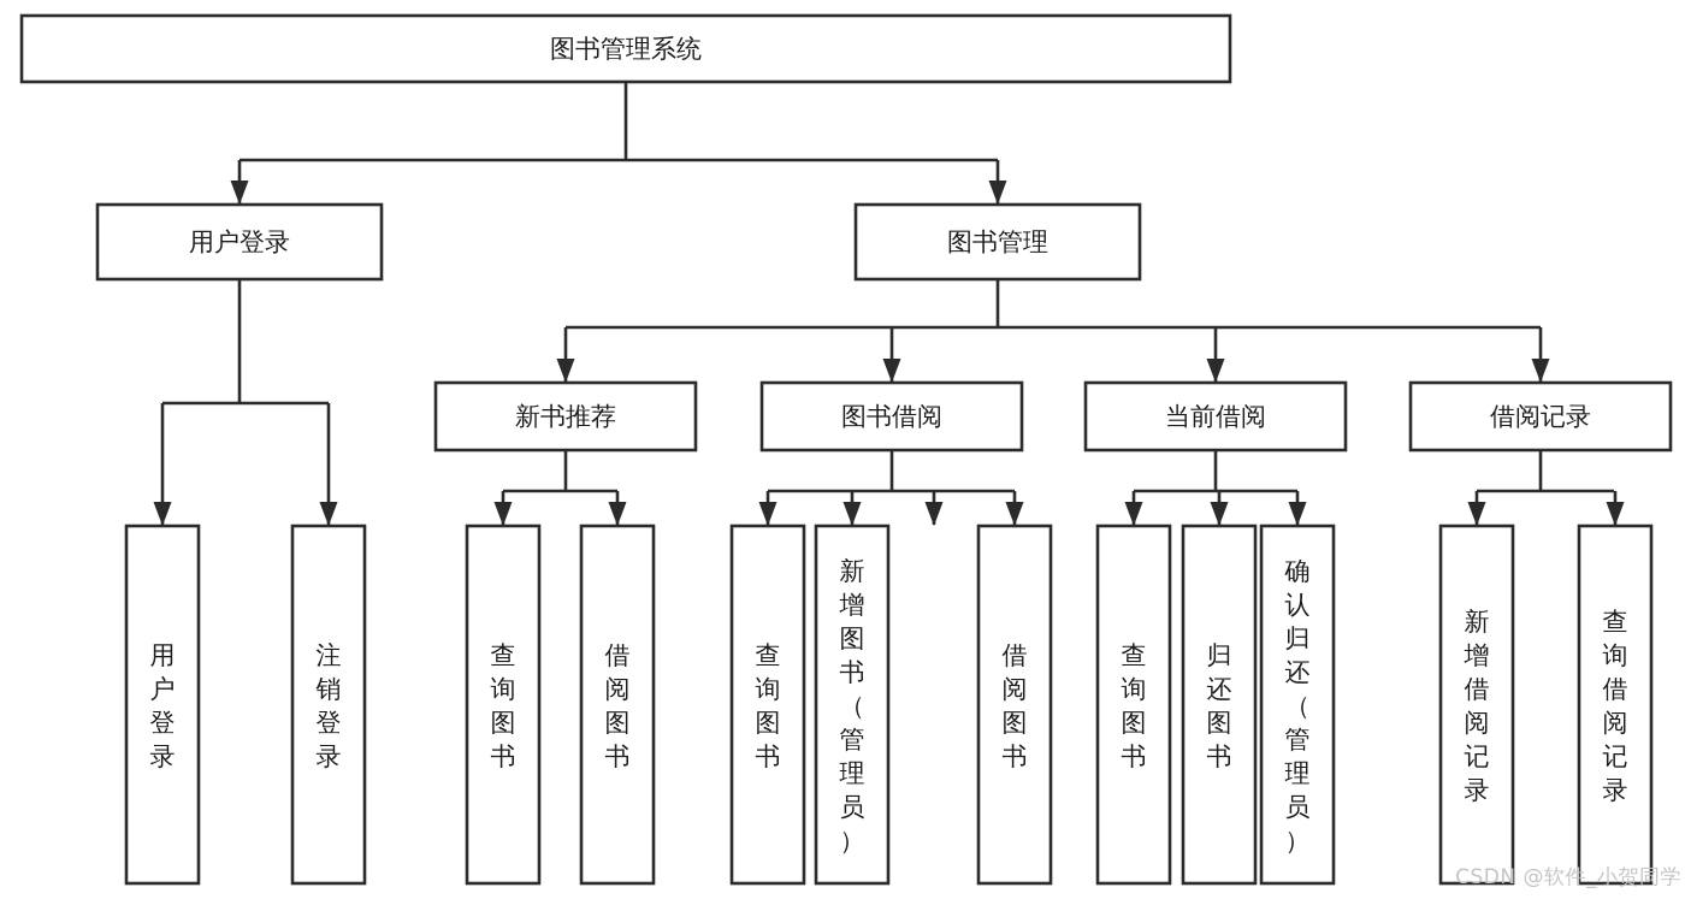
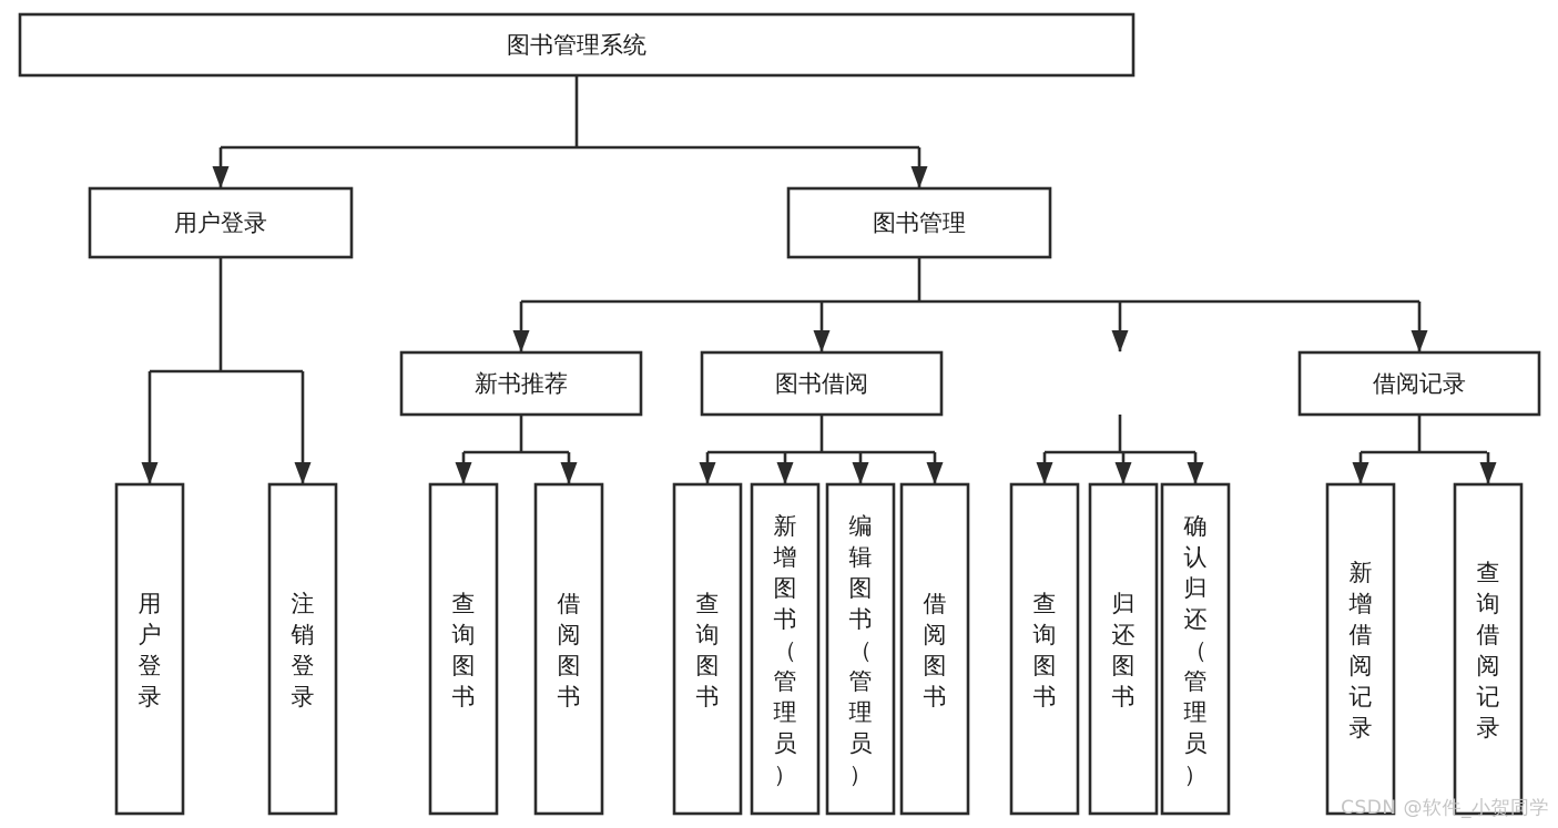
  图书管理系统
  用户登录
  图书管理
  新书推荐
  图书借阅
- 当前借阅
  借阅记录
  用户登录
  注销登录
  查询图书
  借阅图书
  查询图书
  新增图书（管理员）
+ 编辑图书（管理员）
  借阅图书
  查询图书
  归还图书
  确认归还（管理员）
  新增借阅记录
  查询借阅记录
  CSDN @软件_小贺同学
